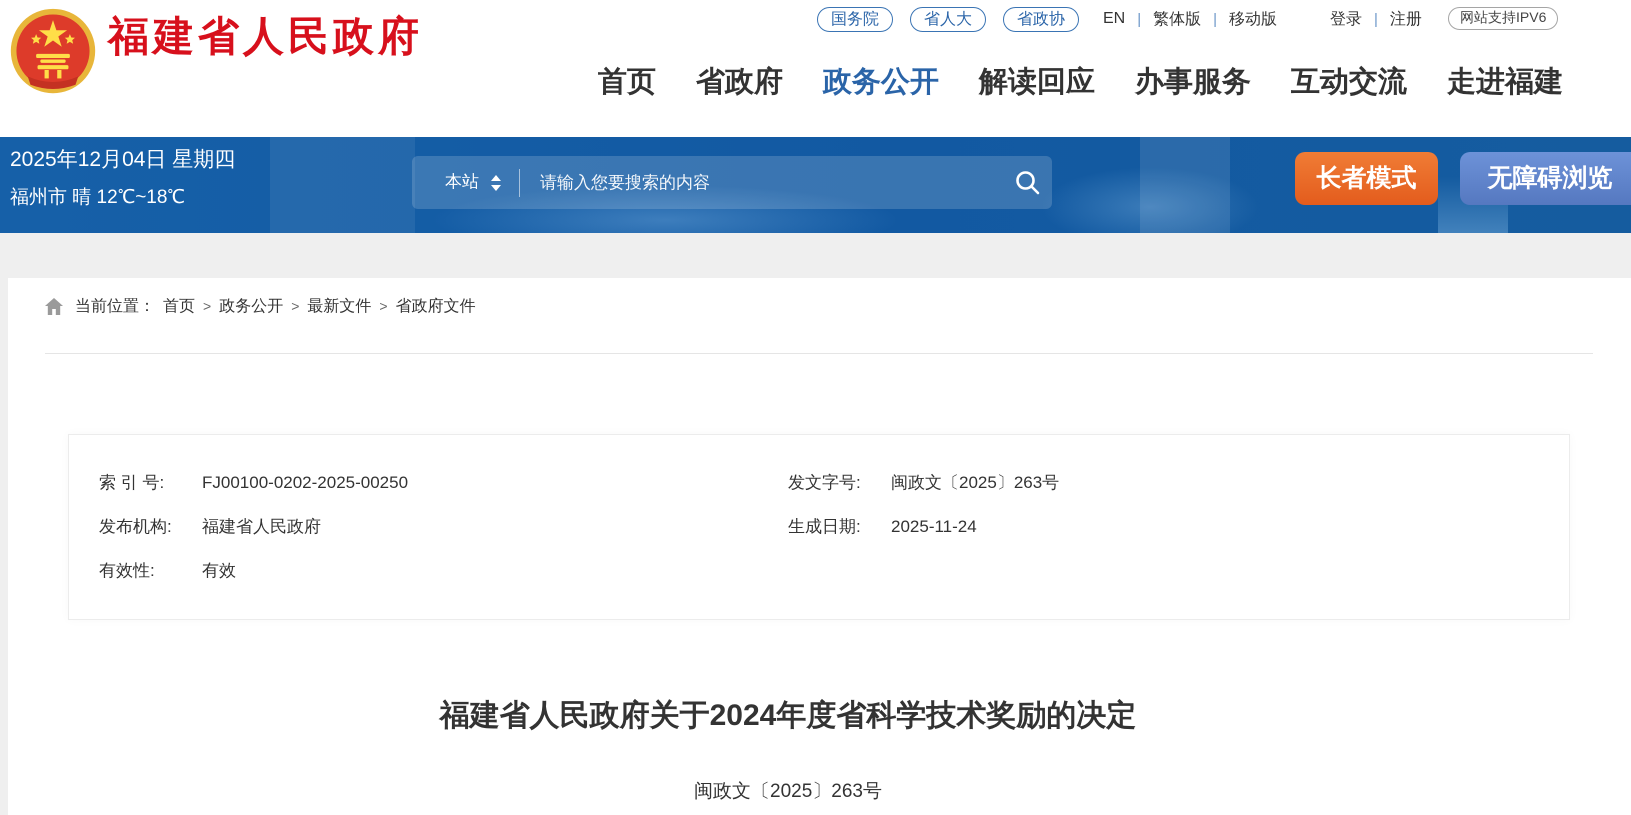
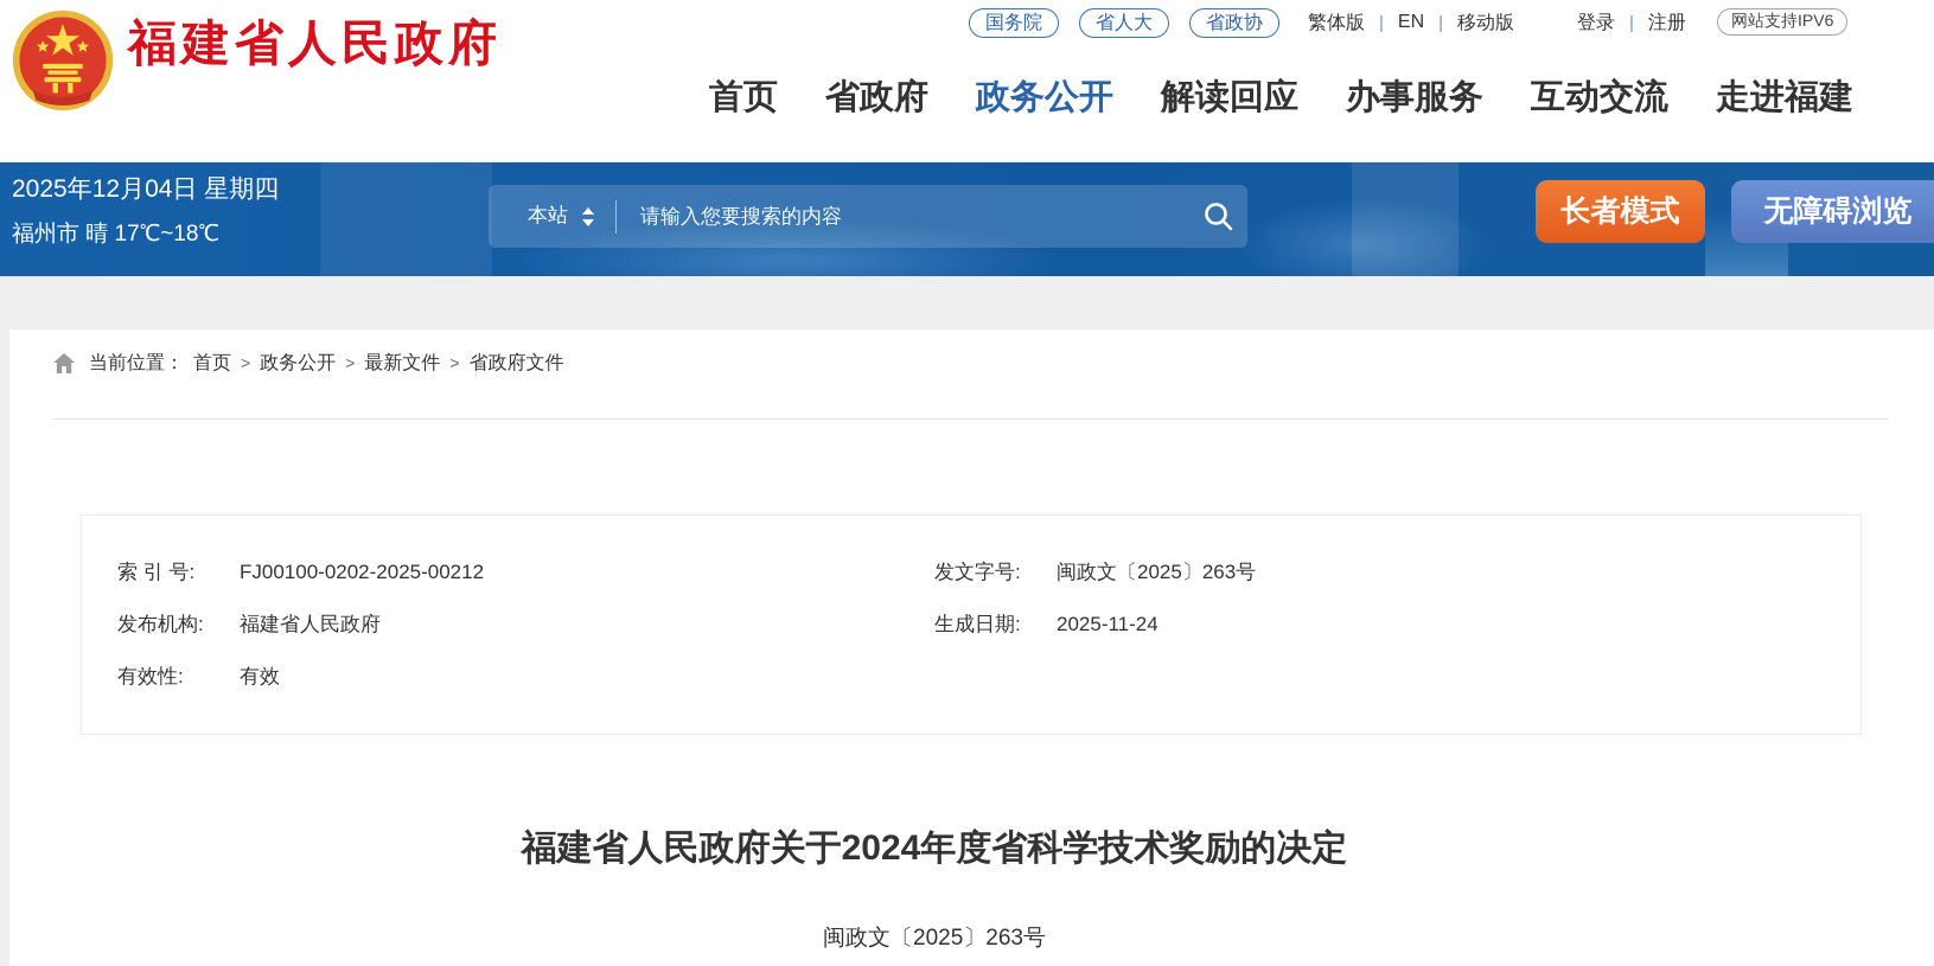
  福建省人民政府
  国务院
  省人大
  省政协
- EN
+ 繁体版
  |
- 繁体版
+ EN
  |
  移动版
  登录
  |
  注册
  网站支持IPV6
  首页
  省政府
  政务公开
  解读回应
  办事服务
  互动交流
  走进福建
  2025年12月04日 星期四
- 福州市 晴 12℃~18℃
+ 福州市 晴 17℃~18℃
  本站
  请输入您要搜索的内容
  长者模式
  无障碍浏览
  当前位置：
  首页
  >
  政务公开
  >
  最新文件
  >
  省政府文件
- 索 引 号: FJ00100-0202-2025-00250
+ 索 引 号: FJ00100-0202-2025-00212
  发布机构: 福建省人民政府
  有效性: 有效
  发文字号: 闽政文〔2025〕263号
  生成日期: 2025-11-24
  福建省人民政府关于2024年度省科学技术奖励的决定
  闽政文〔2025〕263号
